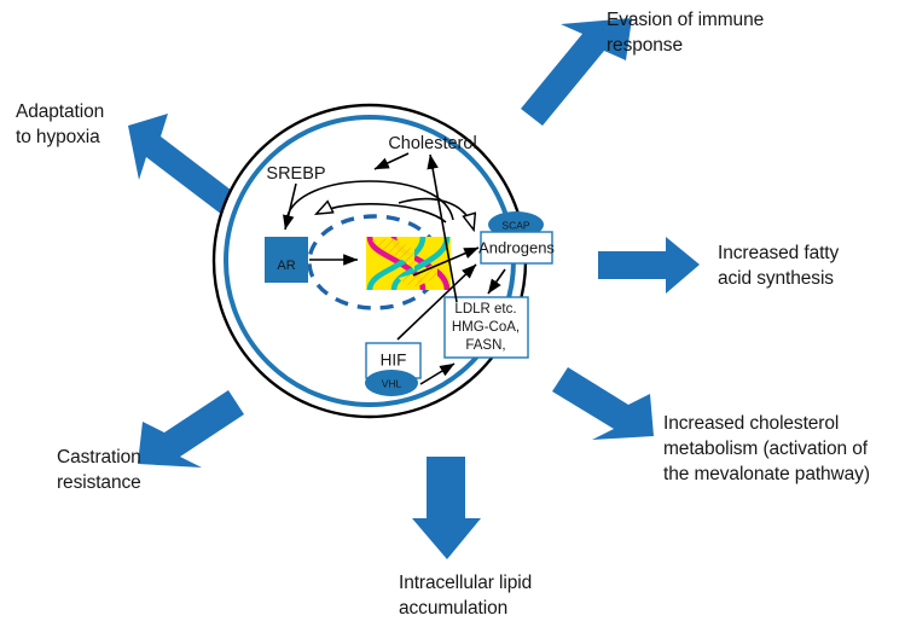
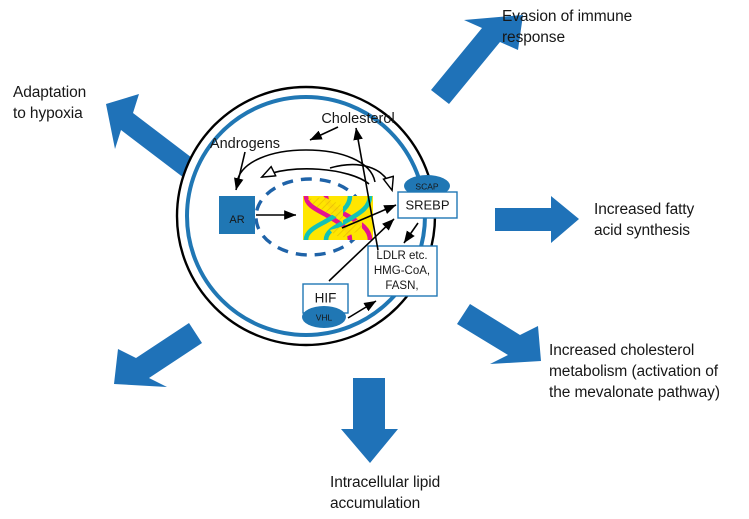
  AR
  SCAP
- Androgens
+ SREBP
  LDLR etc.
  HMG-CoA,
  FASN,
  HIF
  VHL
- SREBP
+ Androgens
  Cholesterol
  Adaptation
  to hypoxia
  Evasion of immune
  response
  Increased fatty
  acid synthesis
  Increased cholesterol
  metabolism (activation of
  the mevalonate pathway)
  Intracellular lipid
  accumulation
- Castration
- resistance
